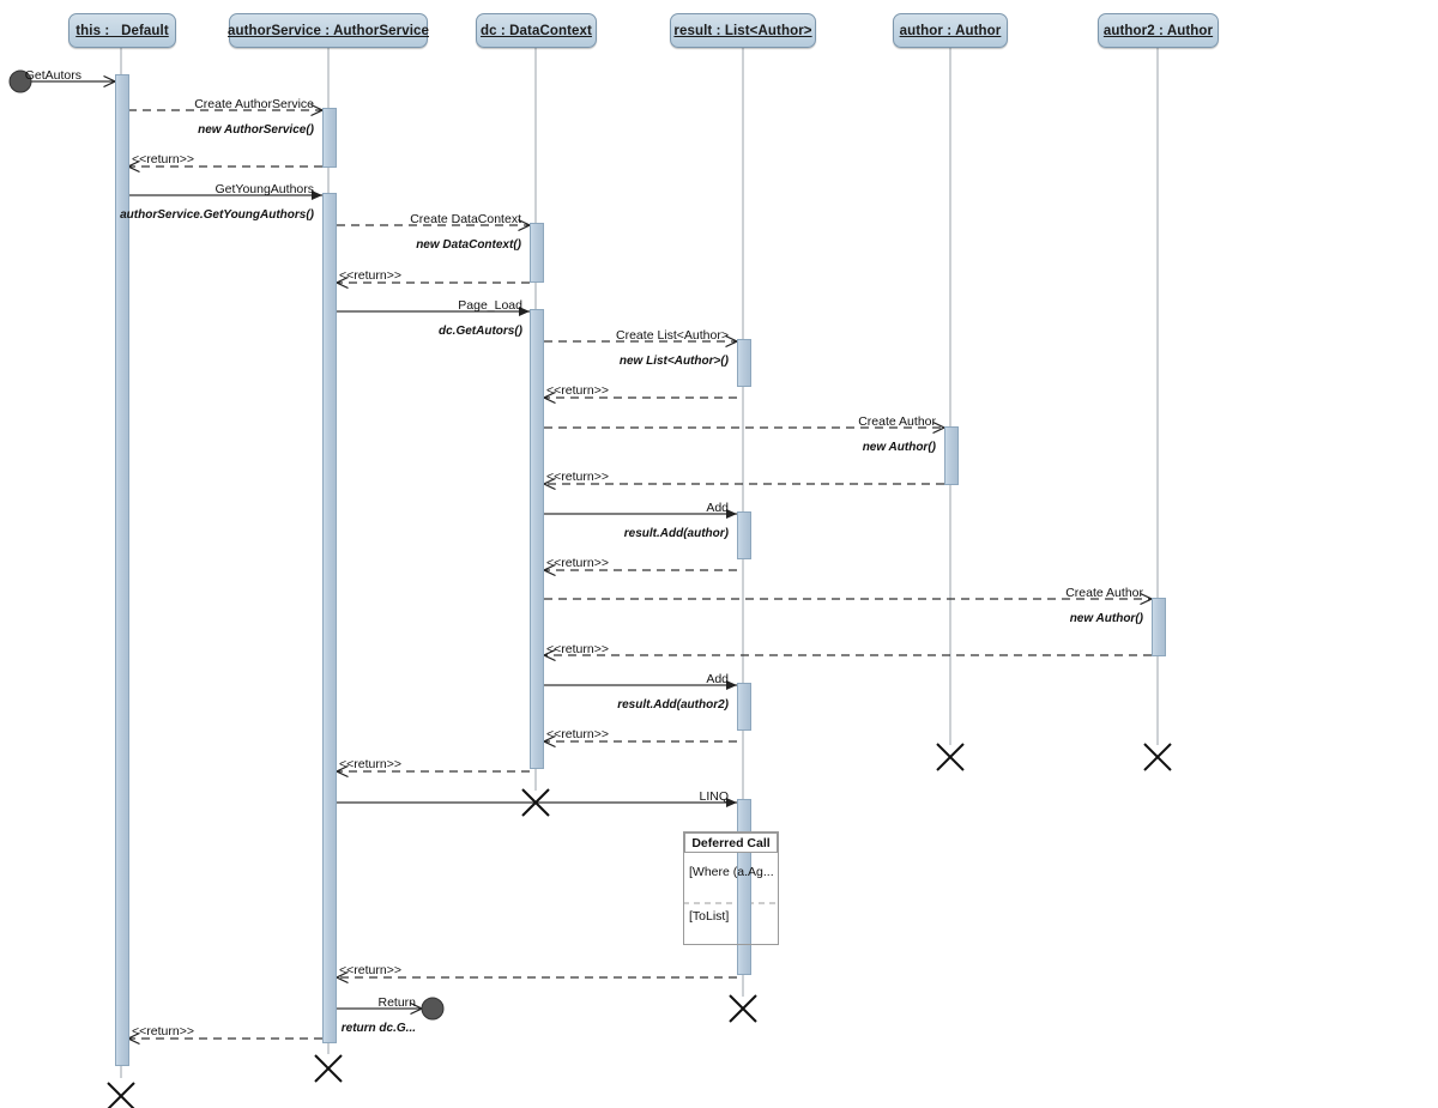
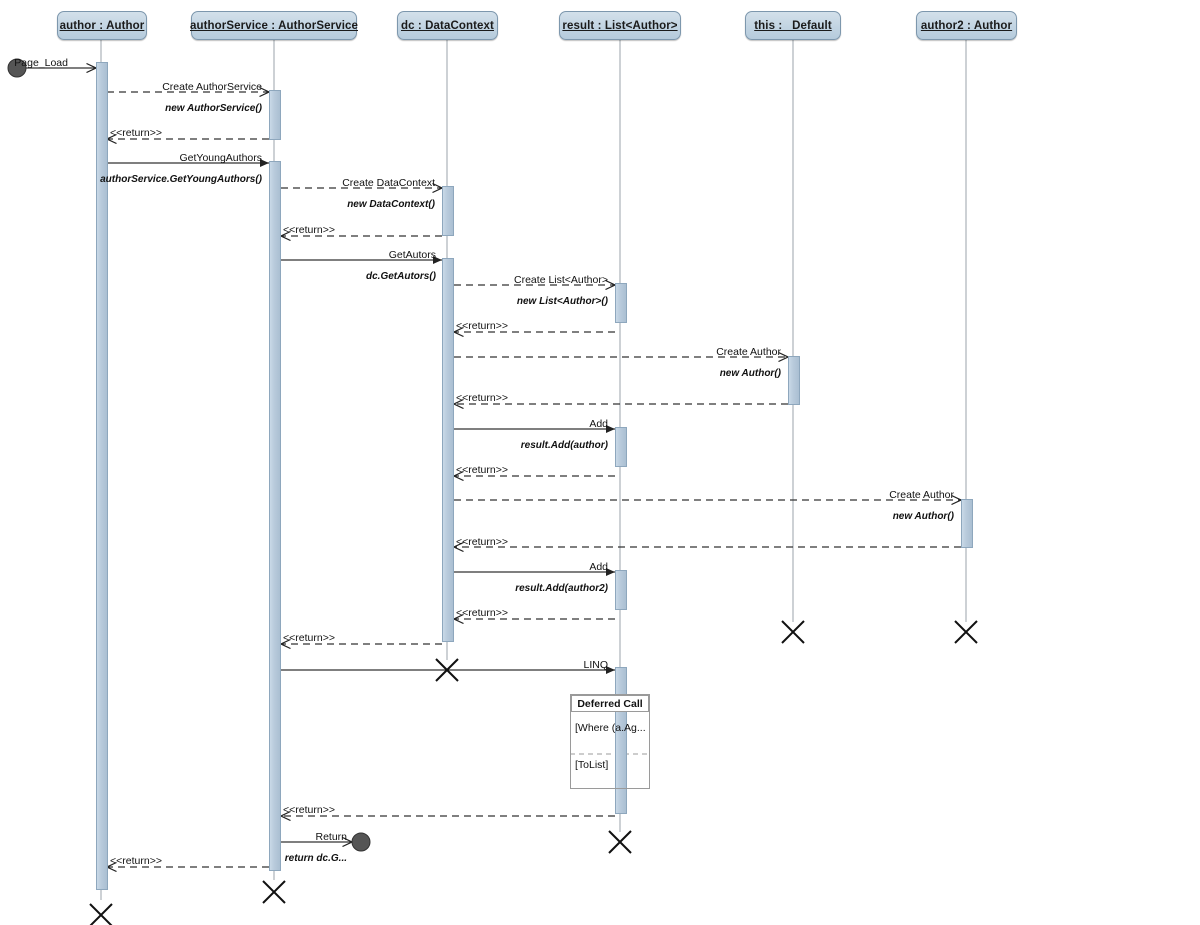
- this : _Default
+ author : Author
  authorService : AuthorService
  dc : DataContext
  result : List<Author>
- author : Author
+ this : _Default
  author2 : Author
- GetAutors
+ Page_Load
  Create AuthorService
  new AuthorService()
  <<return>>
  GetYoungAuthors
  authorService.GetYoungAuthors()
  Create DataContext
  new DataContext()
  <<return>>
- Page_Load
+ GetAutors
  dc.GetAutors()
  Create List<Author>
  new List<Author>()
  <<return>>
  Create Author
  new Author()
  <<return>>
  Add
  result.Add(author)
  <<return>>
  Create Author
  new Author()
  <<return>>
  Add
  result.Add(author2)
  <<return>>
  <<return>>
  LINQ
  <<return>>
  Return
  return dc.G...
  <<return>>
  Deferred Call
  [Where (a.Ag...
  [ToList]
